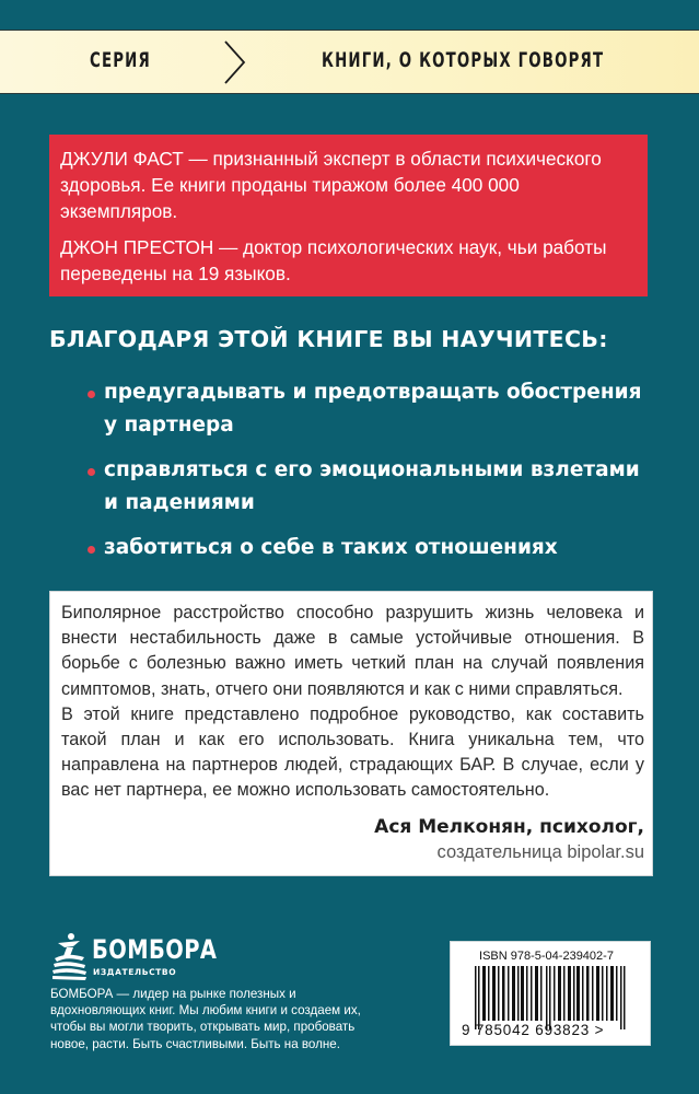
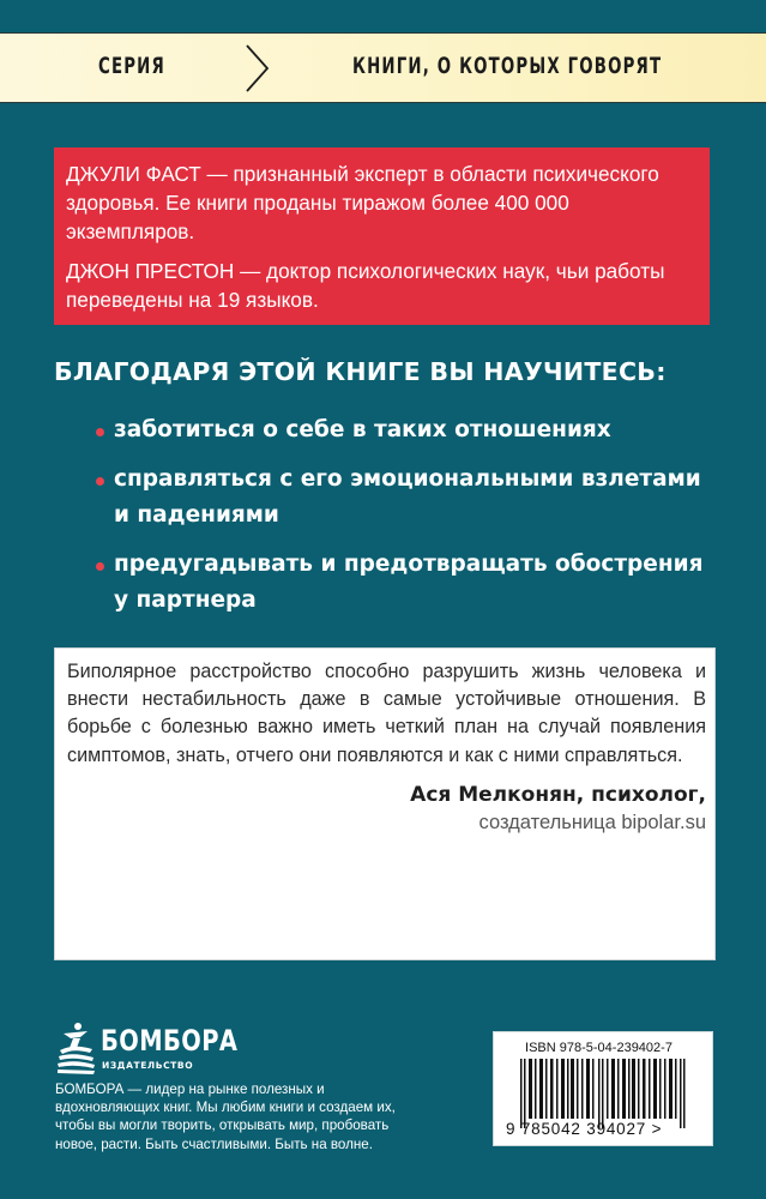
  СЕРИЯ
  КНИГИ, О КОТОРЫХ ГОВОРЯТ
  ДЖУЛИ ФАСТ — признанный эксперт в области психического здоровья. Ее книги проданы тиражом более 400 000 экземпляров.
  ДЖОН ПРЕСТОН — доктор психологических наук, чьи работы переведены на 19 языков.
  БЛАГОДАРЯ ЭТОЙ КНИГЕ ВЫ НАУЧИТЕСЬ:
- предугадывать и предотвращать обострения у партнера
+ заботиться о себе в таких отношениях
  справляться с его эмоциональными взлетами и падениями
- заботиться о себе в таких отношениях
+ предугадывать и предотвращать обострения у партнера
  Биполярное расстройство способно разрушить жизнь человека и внести нестабильность даже в самые устойчивые отношения. В борьбе с болезнью важно иметь четкий план на случай появ­ления симптомов, знать, отчего они появляются и как с ними справляться.
- В этой книге представлено подробное руководство, как соста­вить такой план и как его использовать. Книга уникальна тем, что направлена на партнеров людей, страдающих БАР. В случае, если у вас нет партнера, ее можно использовать самостоятельно.
  Ася Мелконян, психолог,
  создательница bipolar.su
  БОМБОРА
  ИЗДАТЕЛЬСТВО
  БОМБОРА — лидер на рынке полезных и вдохновляющих книг. Мы любим книги и создаем их, чтобы вы могли творить, открывать мир, пробовать новое, расти. Быть счастливыми. Быть на волне.
  ISBN 978-5-04-239402-7
- 9 785042 693823 >
+ 9 785042 394027 >
